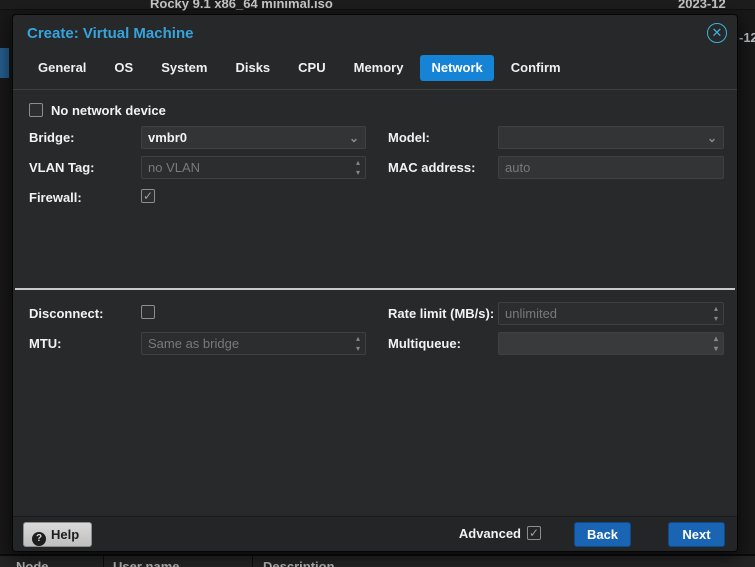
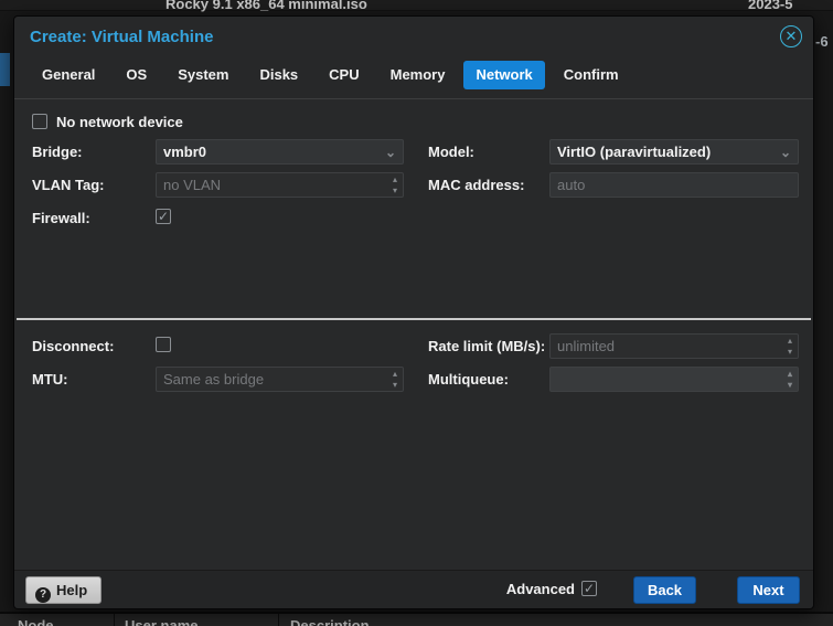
  Rocky 9.1 x86_64 minimal.iso
- 2023-12
+ 2023-5
- -12
+ -6
  Create: Virtual Machine
  ✕
  General
  OS
  System
  Disks
  CPU
  Memory
  Network
  Confirm
  No network device
  Bridge:
  vmbr0
  ⌄
  Model:
+ VirtIO (paravirtualized)
  ⌄
  VLAN Tag:
  no VLAN
  ▴
  ▾
  MAC address:
  auto
  Firewall:
  ✓
  Disconnect:
  Rate limit (MB/s):
  unlimited
  ▴
  ▾
  MTU:
  Same as bridge
  ▴
  ▾
  Multiqueue:
  ▴
  ▾
  ? Help
  Advanced
  ✓
  Back
  Next
